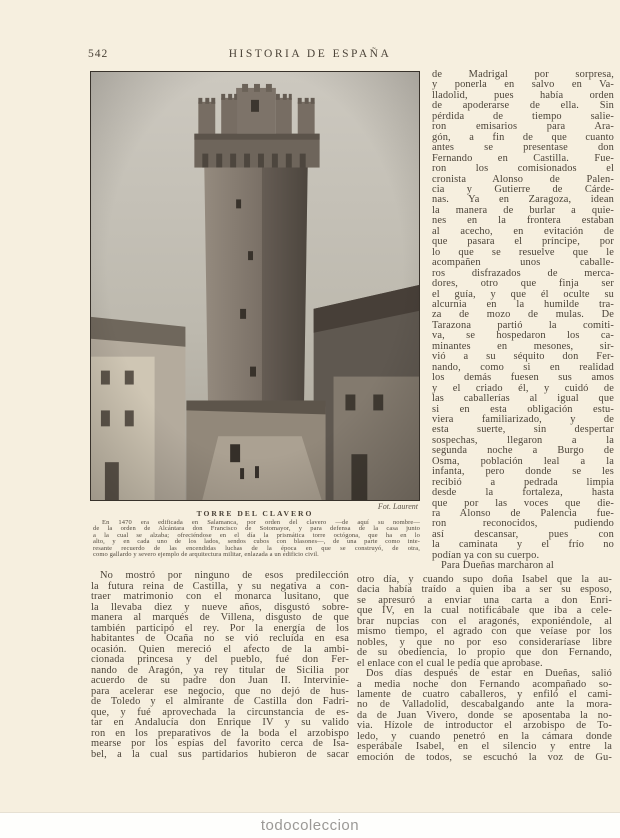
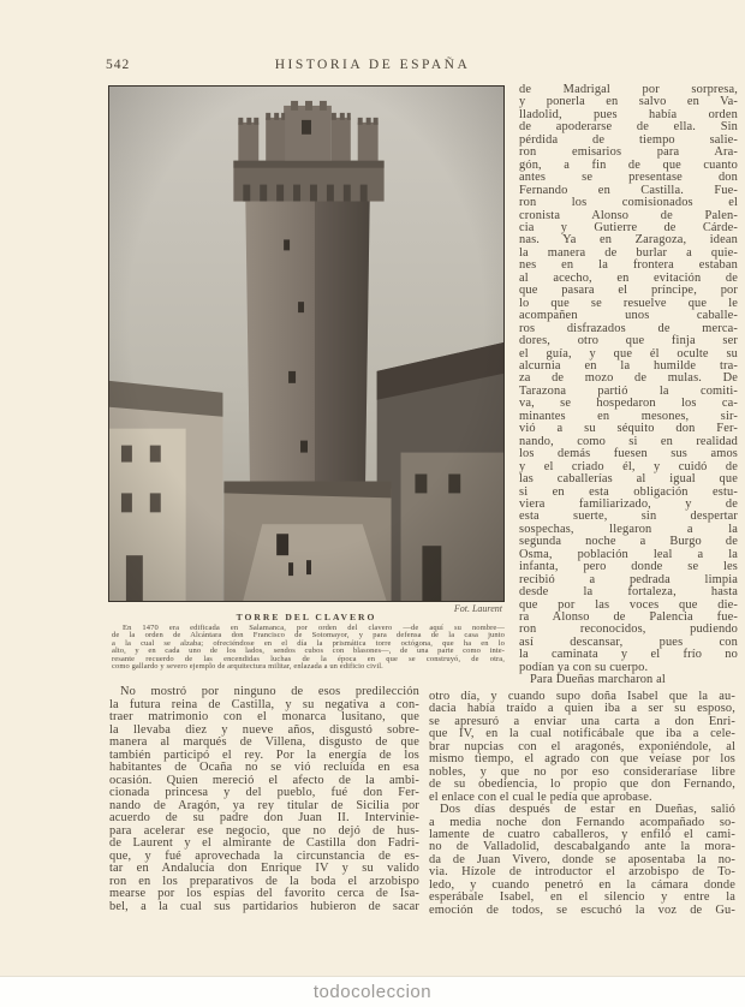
  542
  HISTORIA DE ESPAÑA
  Fot. Laurent
  TORRE DEL CLAVERO
  de Madrigal por sorpresa,
  y ponerla en salvo en Va-
  lladolid, pues había orden
  de apoderarse de ella. Sin
  pérdida de tiempo salie-
  ron emisarios para Ara-
  gón, a fin de que cuanto
  antes se presentase don
  Fernando en Castilla. Fue-
  ron los comisionados el
  cronista Alonso de Palen-
  cia y Gutierre de Cárde-
  nas. Ya en Zaragoza, idean
  la manera de burlar a quie-
  nes en la frontera estaban
  al acecho, en evitación de
  que pasara el príncipe, por
  lo que se resuelve que le
  acompañen unos caballe-
  ros disfrazados de merca-
  dores, otro que finja ser
  el guía, y que él oculte su
  alcurnia en la humilde tra-
  za de mozo de mulas. De
  Tarazona partió la comiti-
  va, se hospedaron los ca-
  minantes en mesones, sir-
  vió a su séquito don Fer-
  nando, como si en realidad
  los demás fuesen sus amos
  y el criado él, y cuidó de
  las caballerías al igual que
  si en esta obligación estu-
  viera familiarizado, y de
  esta suerte, sin despertar
  sospechas, llegaron a la
  segunda noche a Burgo de
  Osma, población leal a la
  infanta, pero donde se les
  recibió a pedrada limpia
  desde la fortaleza, hasta
  que por las voces que die-
  ra Alonso de Palencia fue-
  ron reconocidos, pudiendo
  así descansar, pues con
  la caminata y el frío no
  podían ya con su cuerpo.
  Para Dueñas marcharon al
  No mostró por ninguno de esos predilección
  la futura reina de Castilla, y su negativa a con-
  traer matrimonio con el monarca lusitano, que
  la llevaba diez y nueve años, disgustó sobre-
  manera al marqués de Villena, disgusto de que
  también participó el rey. Por la energía de los
  habitantes de Ocaña no se vió recluída en esa
  ocasión. Quien mereció el afecto de la ambi-
  cionada princesa y del pueblo, fué don Fer-
  nando de Aragón, ya rey titular de Sicilia por
  acuerdo de su padre don Juan II. Intervinie-
  para acelerar ese negocio, que no dejó de hus-
- de Toledo y el almirante de Castilla don Fadri-
+ de Laurent y el almirante de Castilla don Fadri-
  que, y fué aprovechada la circunstancia de es-
  tar en Andalucía don Enrique IV y su valido
  ron en los preparativos de la boda el arzobispo
  mearse por los espías del favorito cerca de Isa-
  bel, a la cual sus partidarios hubieron de sacar
  otro día, y cuando supo doña Isabel que la au-
  dacia había traído a quien iba a ser su esposo,
  se apresuró a enviar una carta a don Enri-
  que IV, en la cual notificábale que iba a cele-
  brar nupcias con el aragonés, exponiéndole, al
  mismo tiempo, el agrado con que veíase por los
  nobles, y que no por eso consideraríase libre
  de su obediencia, lo propio que don Fernando,
  el enlace con el cual le pedía que aprobase.
  Dos días después de estar en Dueñas, salió
  a media noche don Fernando acompañado so-
  lamente de cuatro caballeros, y enfiló el cami-
  no de Valladolid, descabalgando ante la mora-
  da de Juan Vivero, donde se aposentaba la no-
  via. Hízole de introductor el arzobispo de To-
  ledo, y cuando penetró en la cámara donde
  esperábale Isabel, en el silencio y entre la
  emoción de todos, se escuchó la voz de Gu-
  todocoleccion
